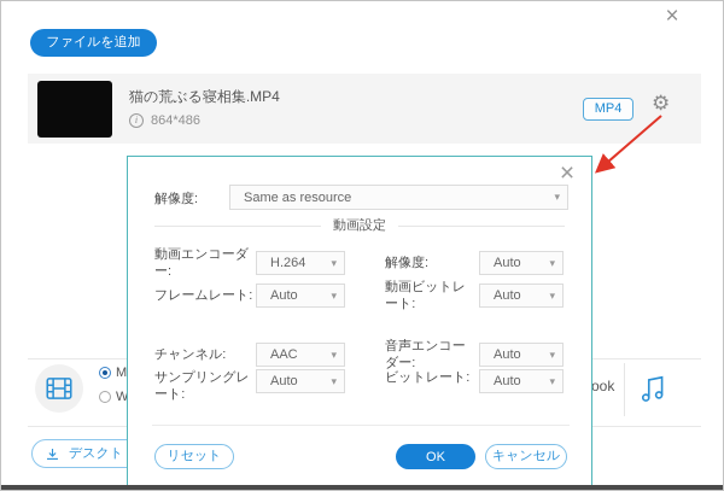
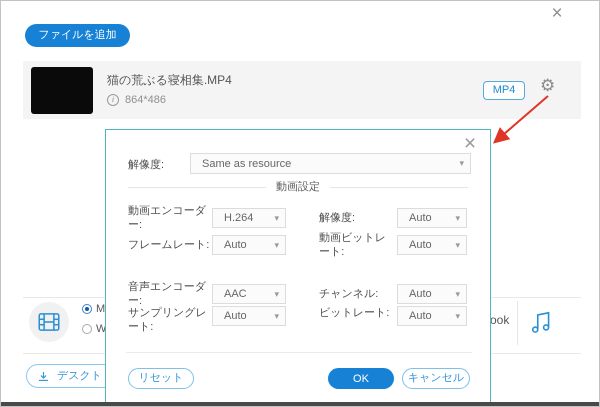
  ファイルを追加
  ×
  猫の荒ぶる寝相集.MP4
  i
  864*486
  MP4
  ⚙
  M
  W
  ook
  デスクト
  ×
  解像度:
  Same as resource
  ▾
  動画設定
  動画エンコーダー:
  H.264
  ▾
  解像度:
  Auto
  ▾
  フレームレート:
  Auto
  ▾
  動画ビットレート:
  Auto
  ▾
- チャンネル:
+ 音声エンコーダー:
  AAC
  ▾
- 音声エンコーダー:
+ チャンネル:
  Auto
  ▾
  サンプリングレート:
  Auto
  ▾
  ビットレート:
  Auto
  ▾
  リセット
  OK
  キャンセル
